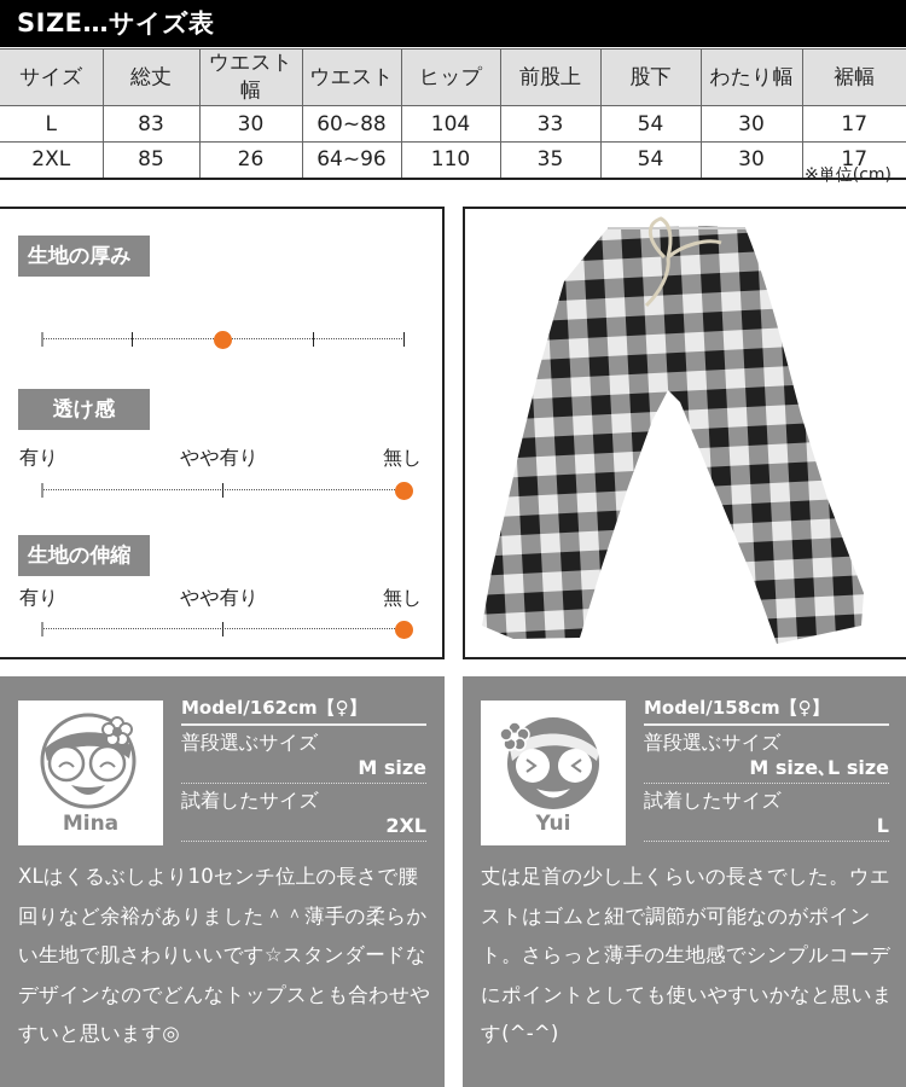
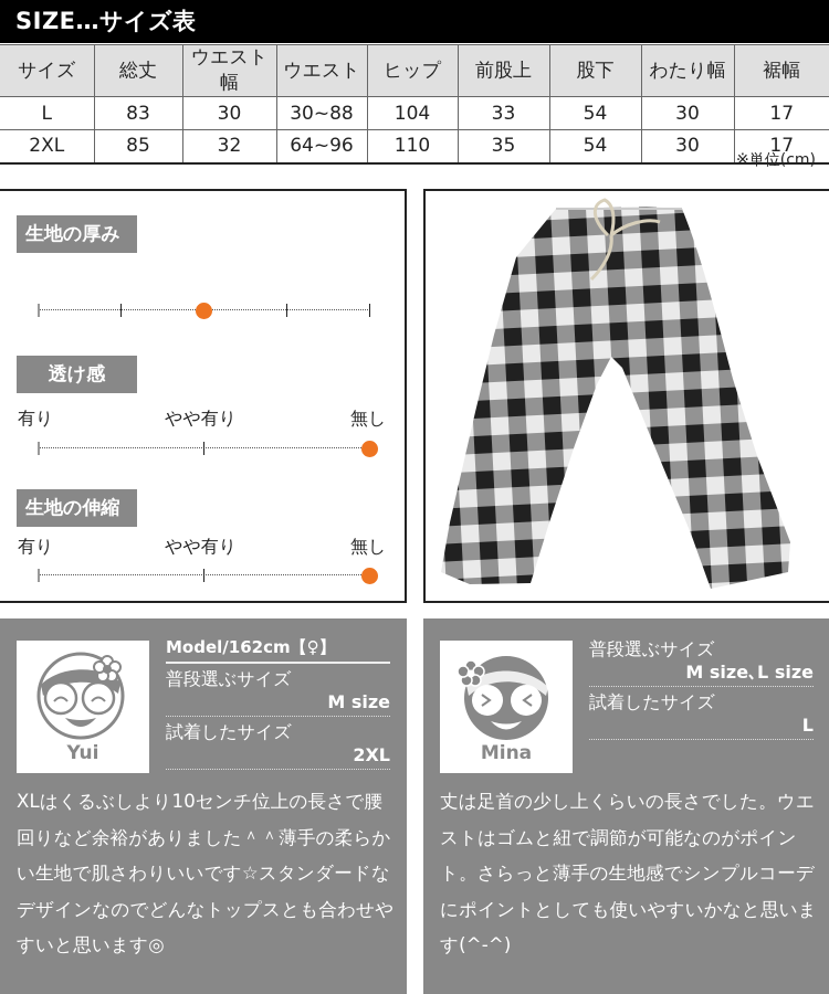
  SIZE…サイズ表
  サイズ	総丈	ウエスト幅	ウエスト	ヒップ	前股上	股下	わたり幅	裾幅
- L	83	30	60~88	104	33	54	30	17
+ L	83	30	30~88	104	33	54	30	17
- 2XL	85	26	64~96	110	35	54	30	17
+ 2XL	85	32	64~96	110	35	54	30	17
  ※単位(cm)
  生地の厚み
  透け感
  有り
  やや有り
  無し
  生地の伸縮
  有り
  やや有り
  無し
- Mina
+ Yui
  Model/162cm【♀】
  普段選ぶサイズ
  M size
  試着したサイズ
  2XL
  XLはくるぶしより10センチ位上の長さで腰回りなど余裕がありました＾＾薄手の柔らかい生地で肌さわりいいです☆スタンダードなデザインなのでどんなトップスとも合わせやすいと思います◎
- Yui
+ Mina
- Model/158cm【♀】
  普段選ぶサイズ
  M size､L size
  試着したサイズ
  L
  丈は足首の少し上くらいの長さでした。ウエストはゴムと紐で調節が可能なのがポイント。さらっと薄手の生地感でシンプルコーデにポイントとしても使いやすいかなと思います(^-^)
